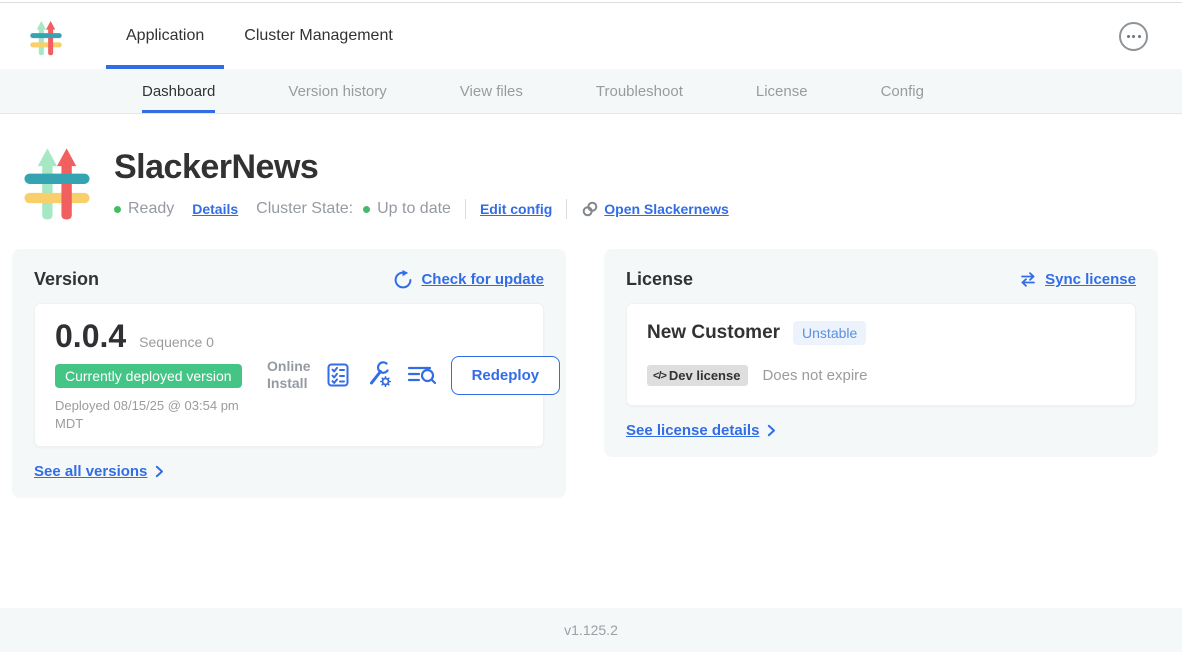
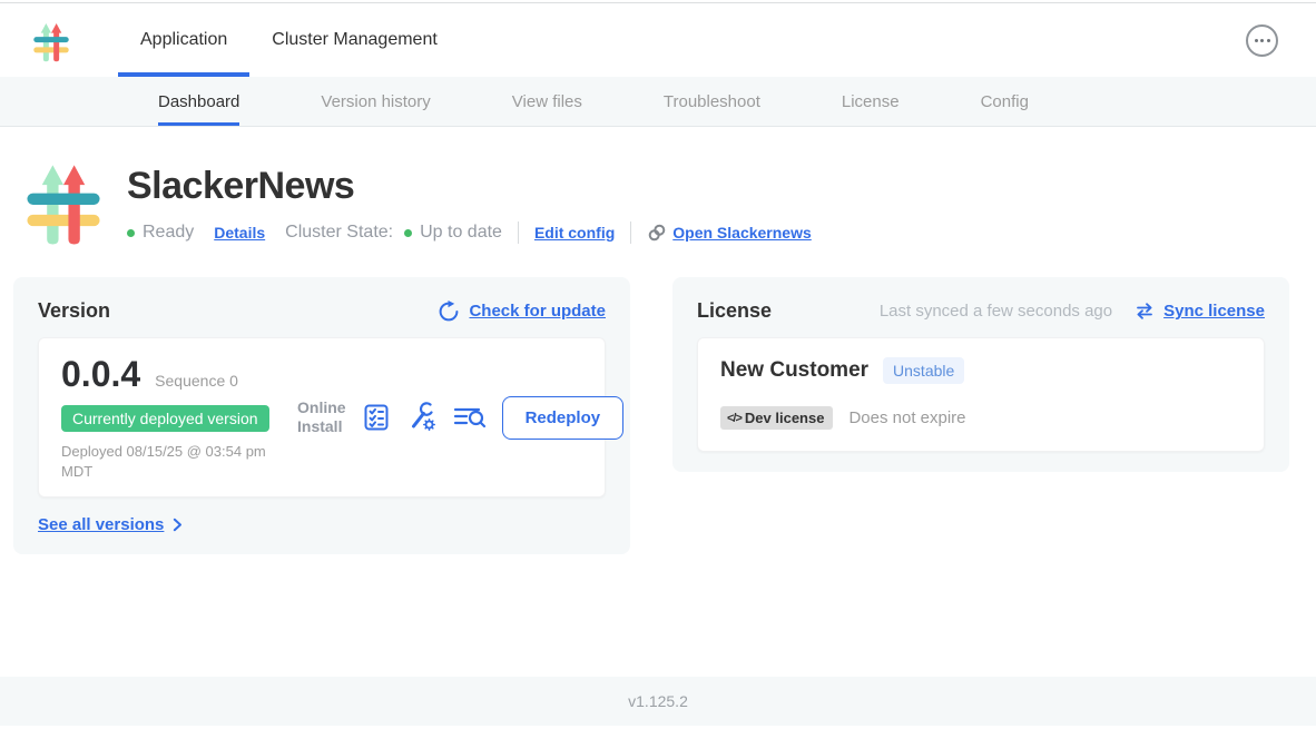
  Application
  Cluster Management
  Dashboard
  Version history
  View files
  Troubleshoot
  License
  Config
  SlackerNews
  Ready
  Details
  Cluster State:
  Up to date
  Edit config
  Open Slackernews
  Version
  Check for update
  0.0.4
  Sequence 0
  Currently deployed version
  Deployed 08/15/25 @ 03:54 pm MDT
  Online
  Install
  Redeploy
  See all versions
  License
+ Last synced a few seconds ago
  Sync license
  New Customer
  Unstable
  </>
  Dev license
  Does not expire
- See license details
  v1.125.2
